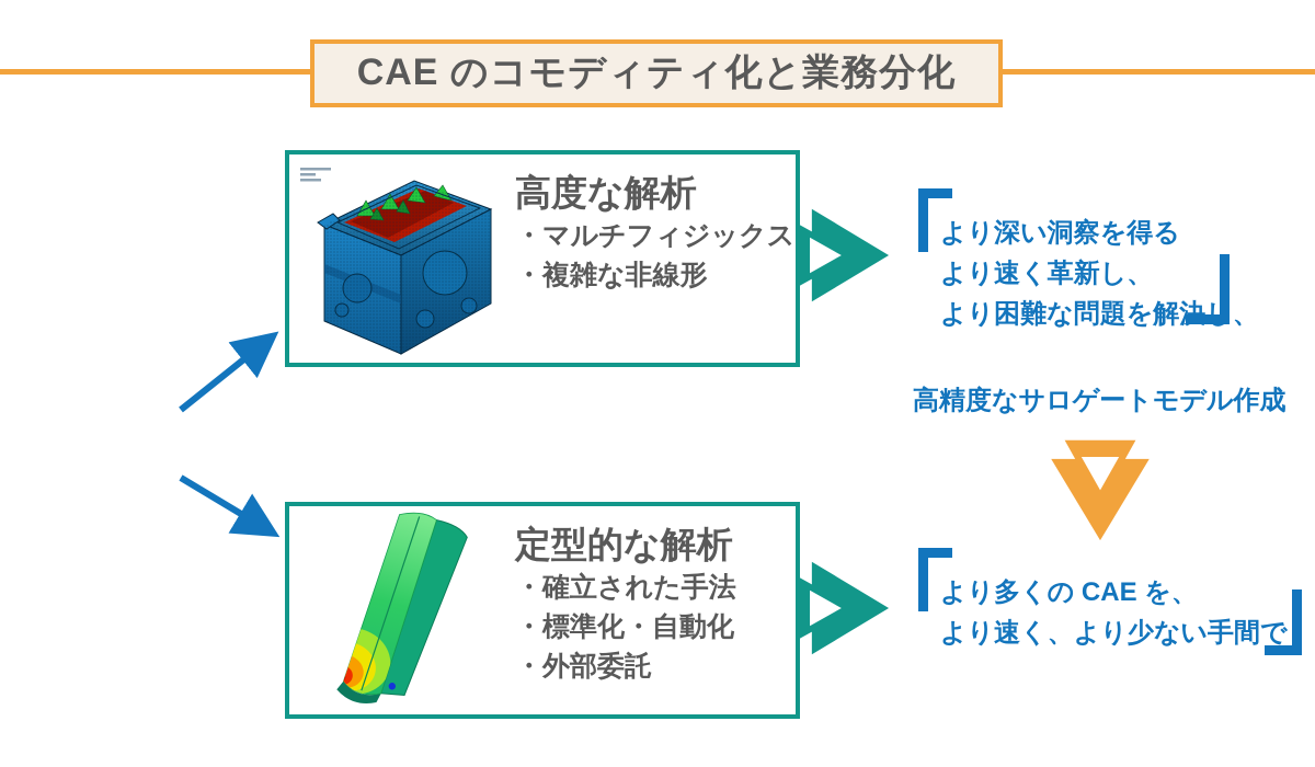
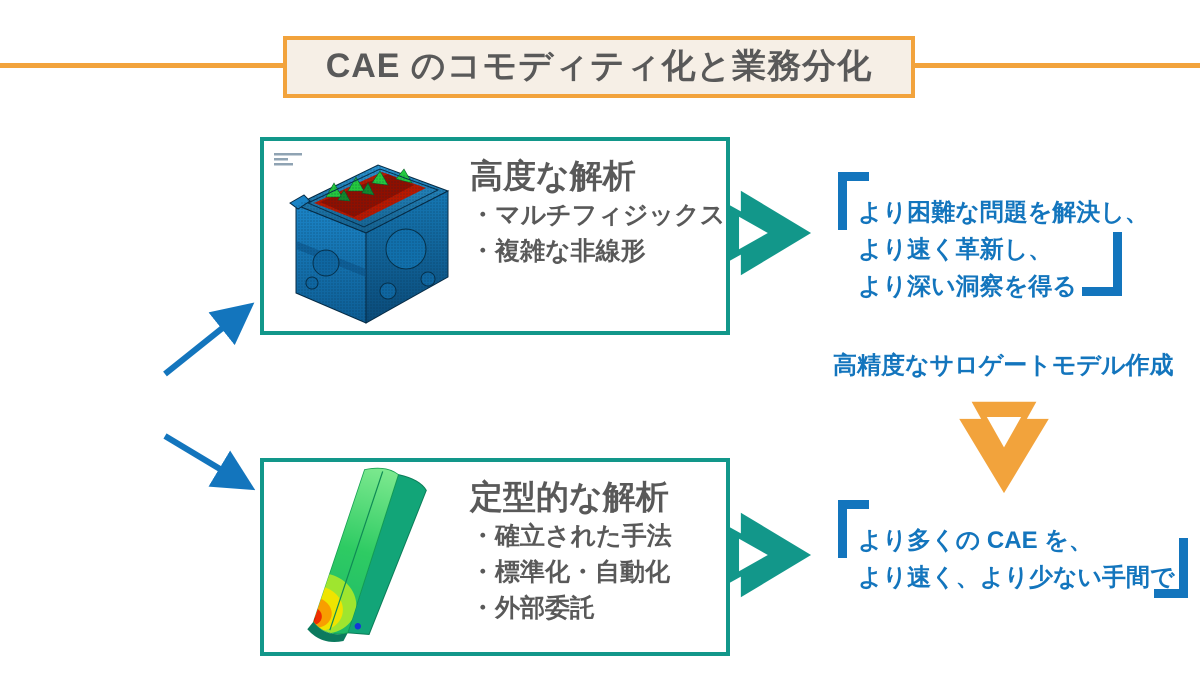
  CAE のコモディティ化と業務分化
  高度な解析
  ・マルチフィジックス
  ・複雑な非線形
  定型的な解析
  ・確立された手法
  ・標準化・自動化
  ・外部委託
- より深い洞察を得る
+ より困難な問題を解決し、
  より速く革新し、
- より困難な問題を解決し、
+ より深い洞察を得る
  高精度なサロゲートモデル作成
  より多くの CAE を、
  より速く、より少ない手間で
